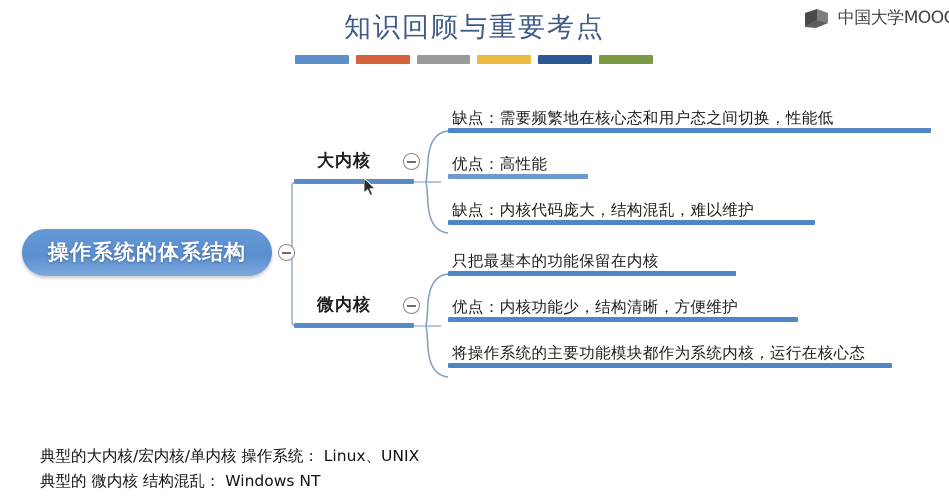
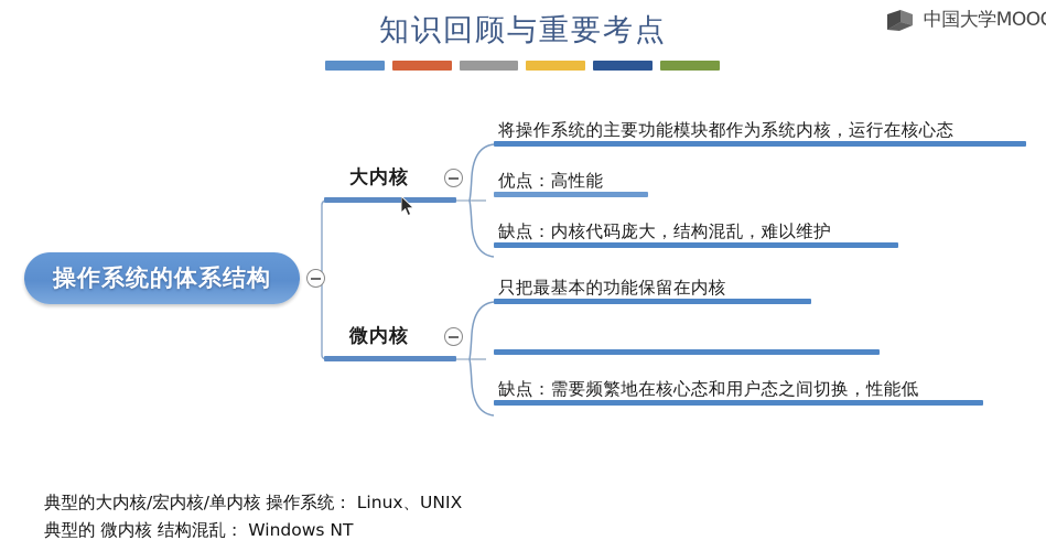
  知识回顾与重要考点
  中国大学MOO
  操作系统的体系结构
  大内核
- 缺点：需要频繁地在核心态和用户态之间切换，性能低
+ 将操作系统的主要功能模块都作为系统内核，运行在核心态
  优点：高性能
  缺点：内核代码庞大，结构混乱，难以维护
  微内核
  只把最基本的功能保留在内核
- 优点：内核功能少，结构清晰，方便维护
- 将操作系统的主要功能模块都作为系统内核，运行在核心态
+ 缺点：需要频繁地在核心态和用户态之间切换，性能低
  典型的大内核/宏内核/单内核 操作系统： Linux、UNIX
  典型的 微内核 结构混乱： Windows NT
